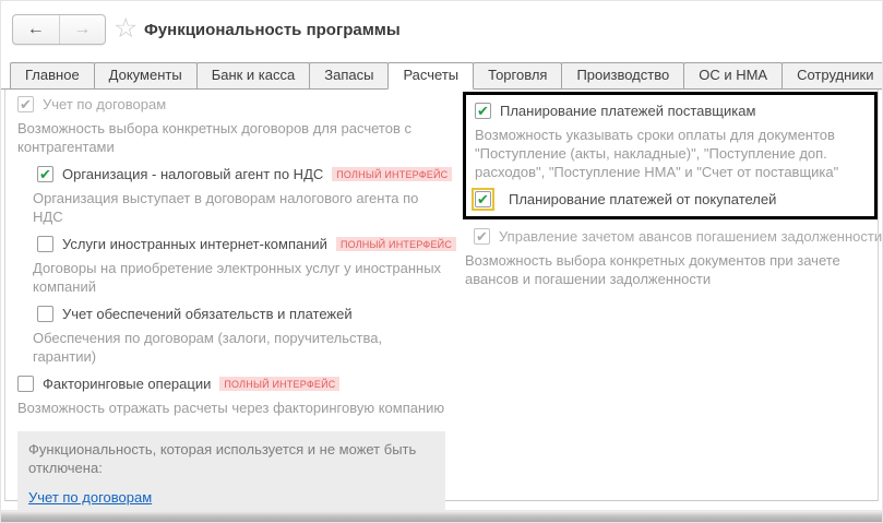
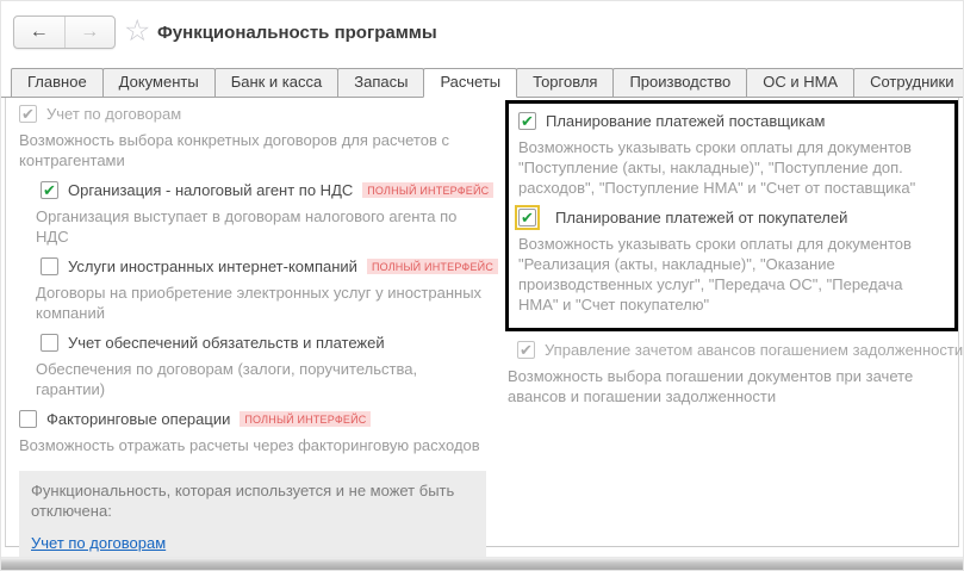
  ←
  →
  ☆
  Функциональность программы
  Главное
  Документы
  Банк и касса
  Запасы
  Расчеты
  Торговля
  Производство
  ОС и НМА
  Сотрудники
  ✔
  Учет по договорам
  Возможность выбора конкретных договоров для расчетов с контрагентами
  ✔
  Организация - налоговый агент по НДС
  ПОЛНЫЙ ИНТЕРФЕЙС
  Организация выступает в договорам налогового агента по НДС
  Услуги иностранных интернет-компаний
  ПОЛНЫЙ ИНТЕРФЕЙС
  Договоры на приобретение электронных услуг у иностранных компаний
  Учет обеспечений обязательств и платежей
  Обеспечения по договорам (залоги, поручительства, гарантии)
  Факторинговые операции
  ПОЛНЫЙ ИНТЕРФЕЙС
- Возможность отражать расчеты через факторинговую компанию
+ Возможность отражать расчеты через факторинговую расходов
  Функциональность, которая используется и не может быть отключена:
  Учет по договорам
  ✔
  Планирование платежей поставщикам
  Возможность указывать сроки оплаты для документов "Поступление (акты, накладные)", "Поступление доп. расходов", "Поступление НМА" и "Счет от поставщика"
  ✔
  Планирование платежей от покупателей
+ Возможность указывать сроки оплаты для документов "Реализация (акты, накладные)", "Оказание производственных услуг", "Передача ОС", "Передача НМА" и "Счет покупателю"
  ✔
  Управление зачетом авансов погашением задолженности
- Возможность выбора конкретных документов при зачете авансов и погашении задолженности
+ Возможность выбора погашении документов при зачете авансов и погашении задолженности
